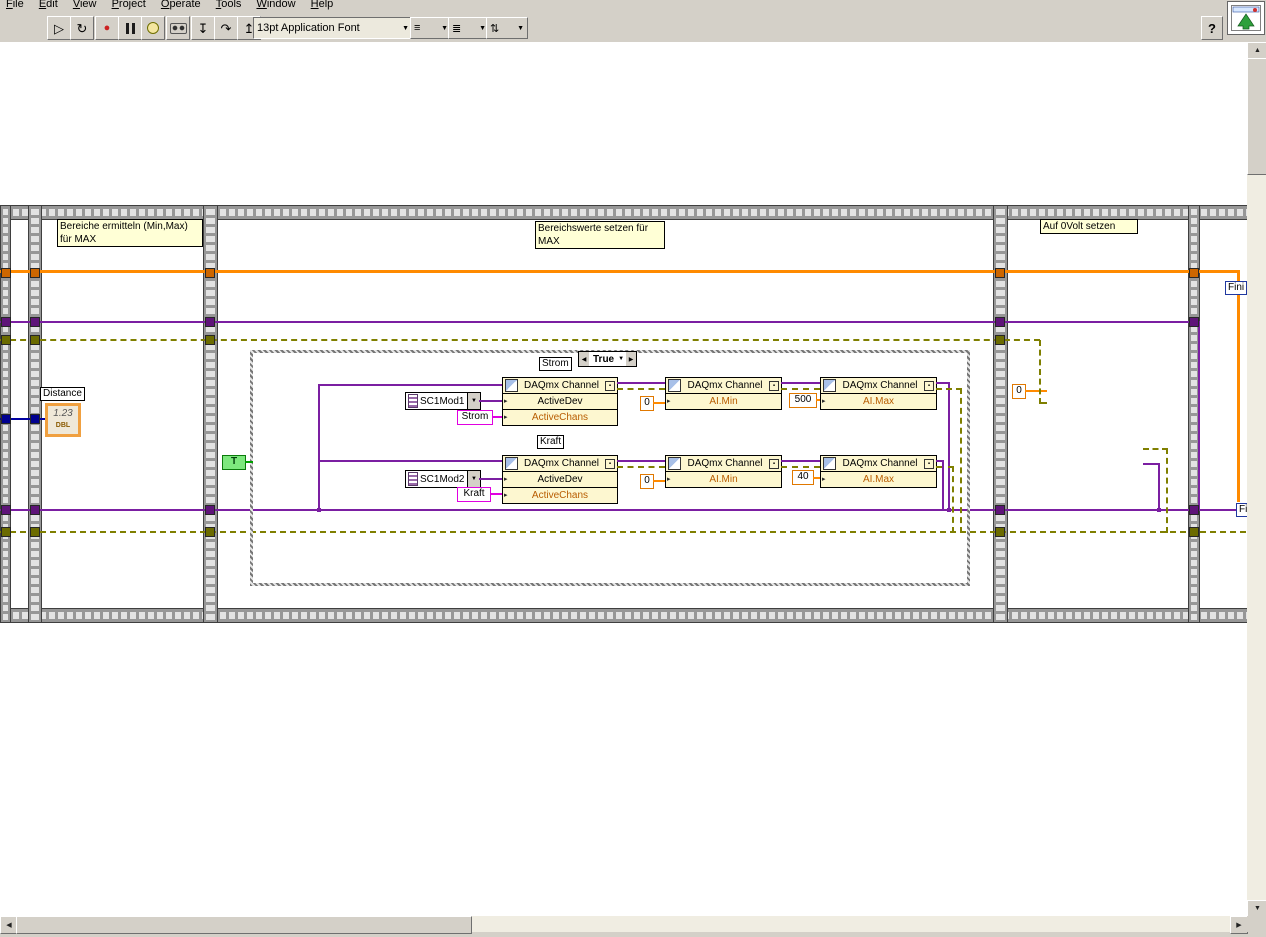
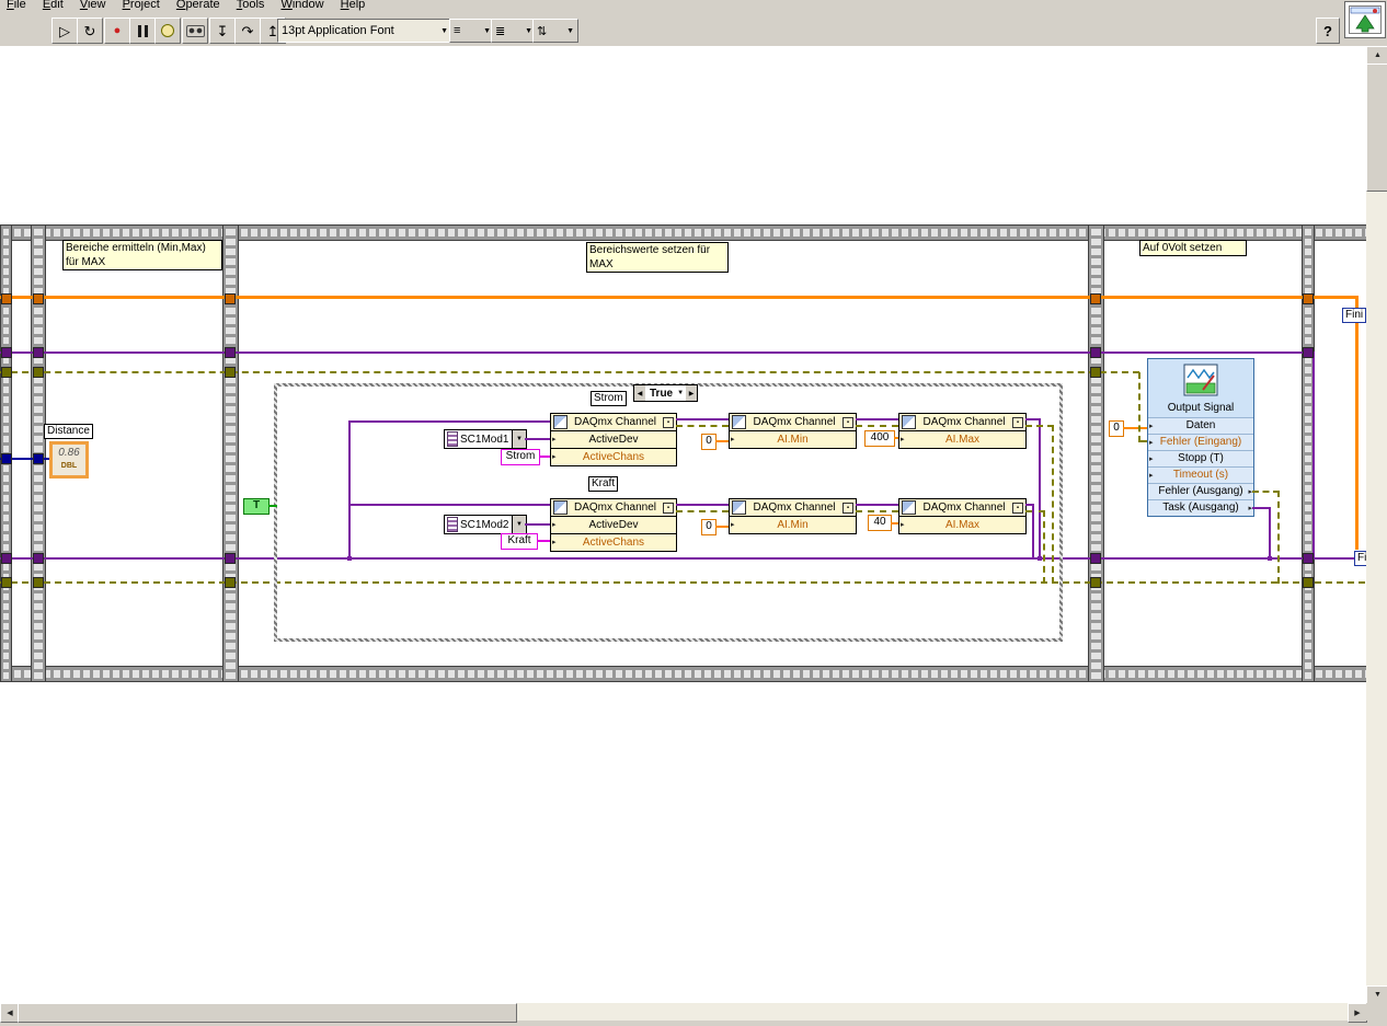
  File Edit View Project Operate Tools Window Help
  ▷
  ↻
  ●
  ↧
  ↷
  ↥
  13pt Application Font
  ≡
  ≣
  ⇅
  ?
  Bereiche ermitteln (Min,Max)
  für MAX
  Distance
- 1.23
+ 0.86
  Bereichswerte setzen für
  MAX
  True
  Strom
  Kraft
  T
  SC1Mod1
  Strom
  DAQmx Channel
  ActiveDev
  ActiveChans
  0
  DAQmx Channel
  AI.Min
- 500
+ 400
  DAQmx Channel
  AI.Max
  SC1Mod2
  Kraft
  DAQmx Channel
  ActiveDev
  ActiveChans
  0
  DAQmx Channel
  AI.Min
  40
  DAQmx Channel
  AI.Max
  Auf 0Volt setzen
  0
+ Output Signal
+ Daten
+ Fehler (Eingang)
+ Stopp (T)
+ Timeout (s)
+ Fehler (Ausgang)
+ Task (Ausgang)
  Fini
